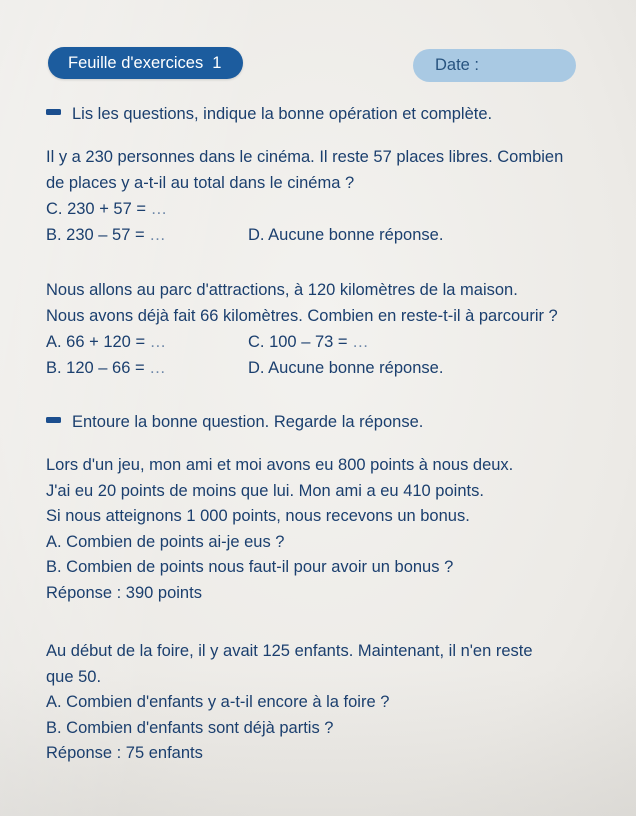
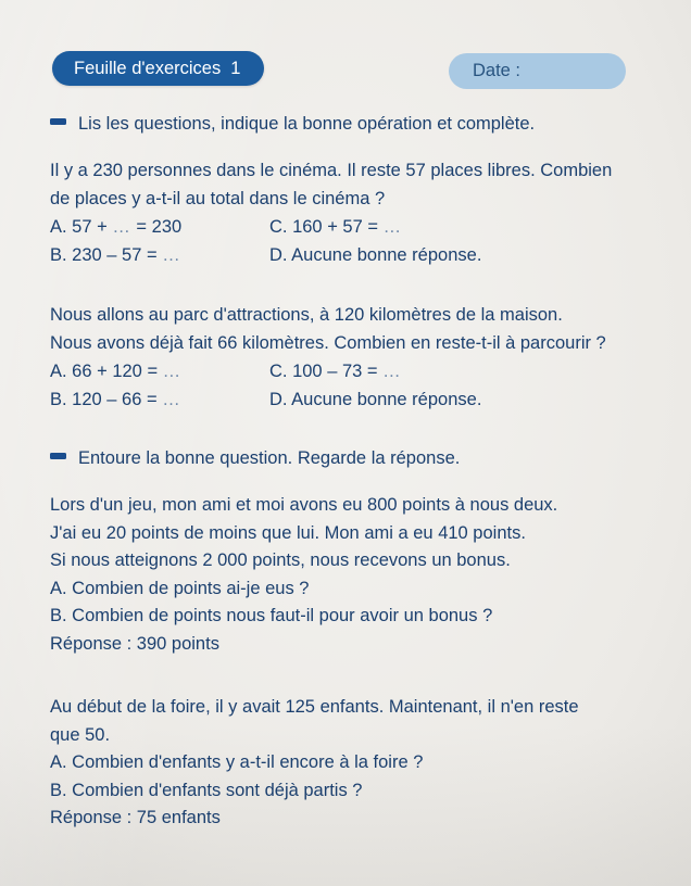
  Feuille d'exercices 1
  Date :
  Lis les questions, indique la bonne opération et complète.
  Il y a 230 personnes dans le cinéma. Il reste 57 places libres. Combien
  de places y a-t-il au total dans le cinéma ?
+ A. 57 + … = 230
- C. 230 + 57 = …
+ C. 160 + 57 = …
  B. 230 – 57 = …
  D. Aucune bonne réponse.
  Nous allons au parc d'attractions, à 120 kilomètres de la maison.
  Nous avons déjà fait 66 kilomètres. Combien en reste-t-il à parcourir ?
  A. 66 + 120 = …
  C. 100 – 73 = …
  B. 120 – 66 = …
  D. Aucune bonne réponse.
  Entoure la bonne question. Regarde la réponse.
  Lors d'un jeu, mon ami et moi avons eu 800 points à nous deux.
  J'ai eu 20 points de moins que lui. Mon ami a eu 410 points.
- Si nous atteignons 1 000 points, nous recevons un bonus.
+ Si nous atteignons 2 000 points, nous recevons un bonus.
  A. Combien de points ai-je eus ?
  B. Combien de points nous faut-il pour avoir un bonus ?
  Réponse : 390 points
  Au début de la foire, il y avait 125 enfants. Maintenant, il n'en reste
  que 50.
  A. Combien d'enfants y a-t-il encore à la foire ?
  B. Combien d'enfants sont déjà partis ?
  Réponse : 75 enfants
